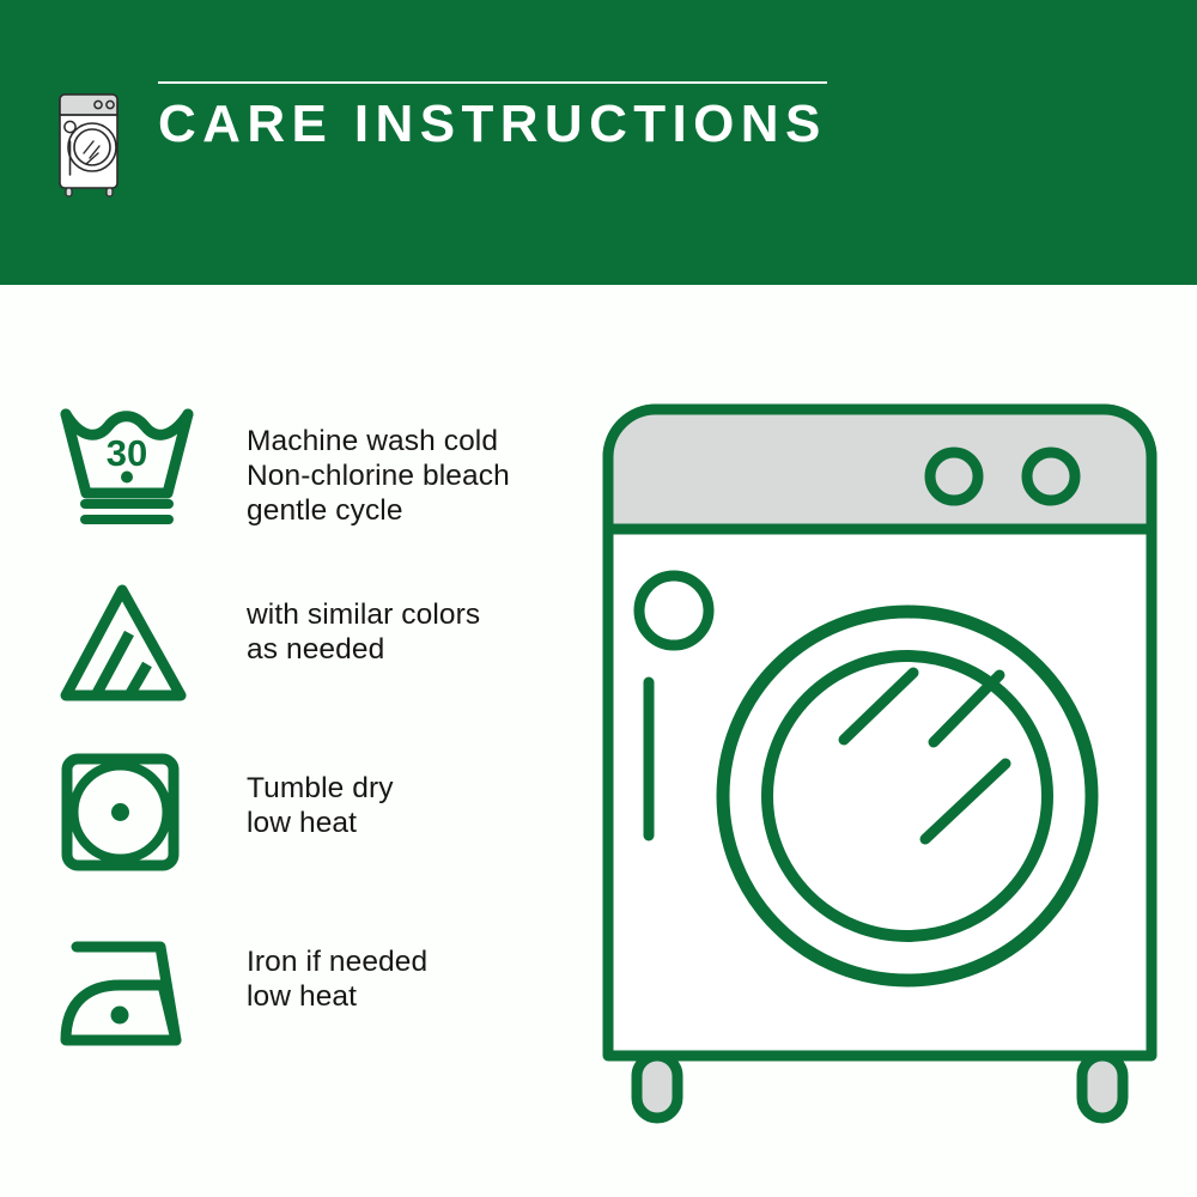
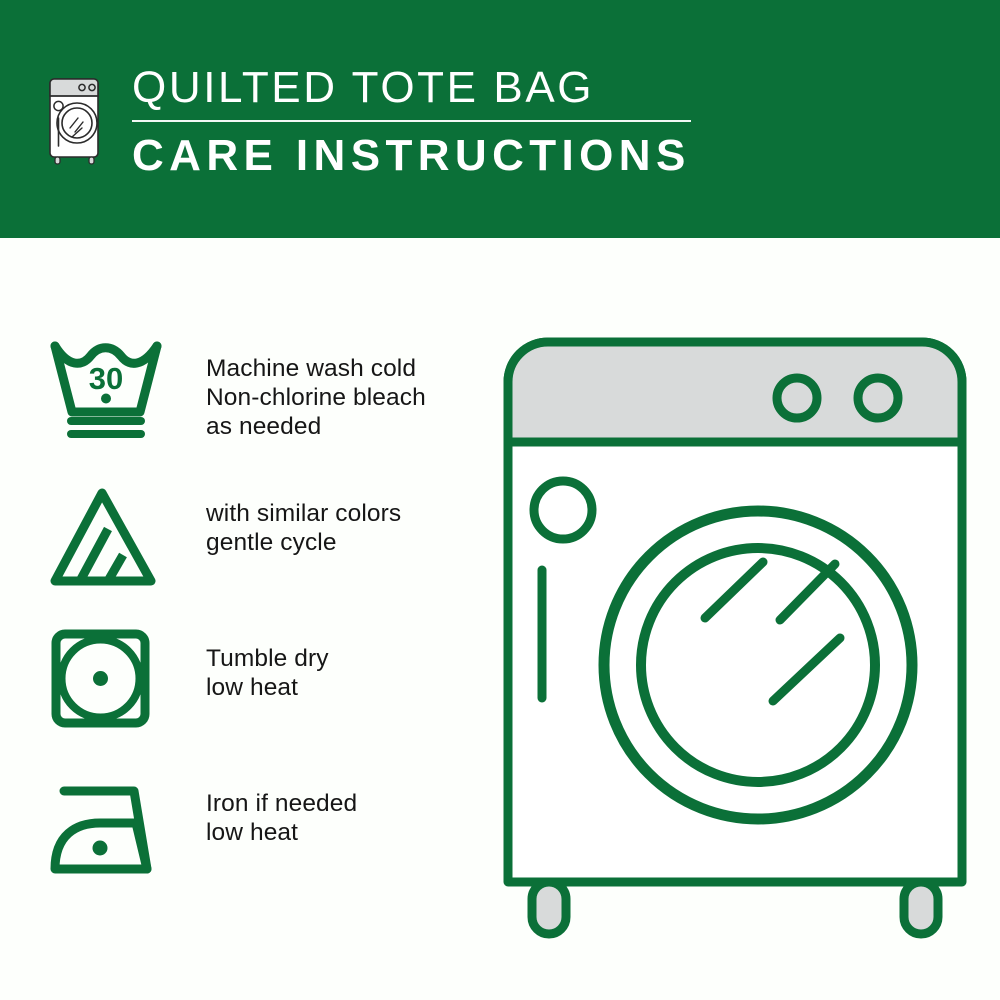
+ QUILTED TOTE BAG
  CARE INSTRUCTIONS
  30
  Machine wash cold
  Non-chlorine bleach
- gentle cycle
+ as needed
  with similar colors
- as needed
+ gentle cycle
  Tumble dry
  low heat
  Iron if needed
  low heat
